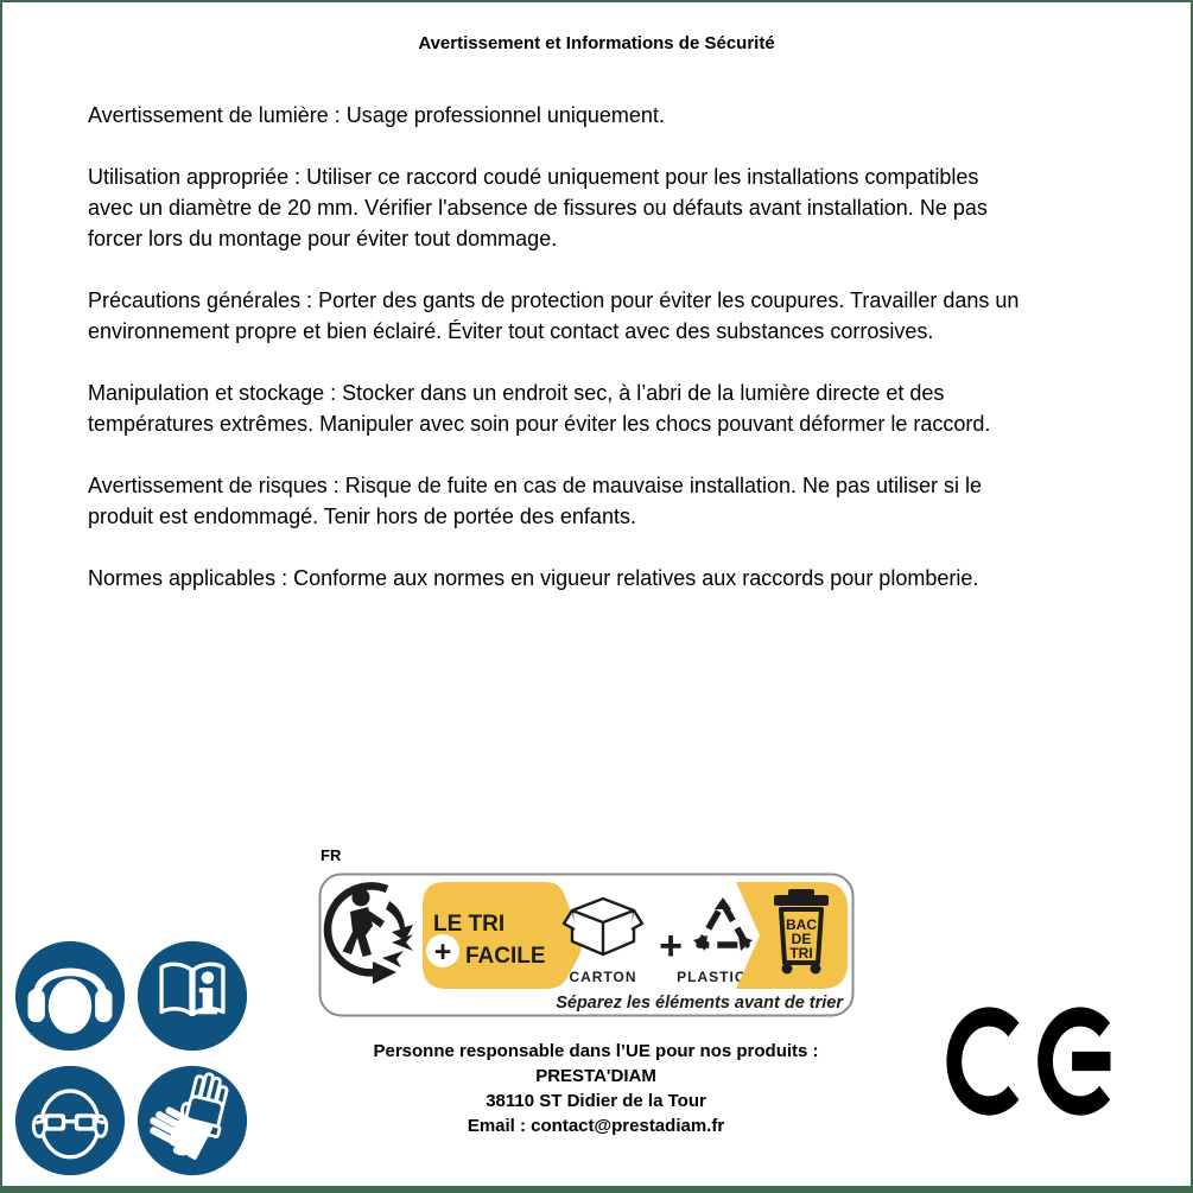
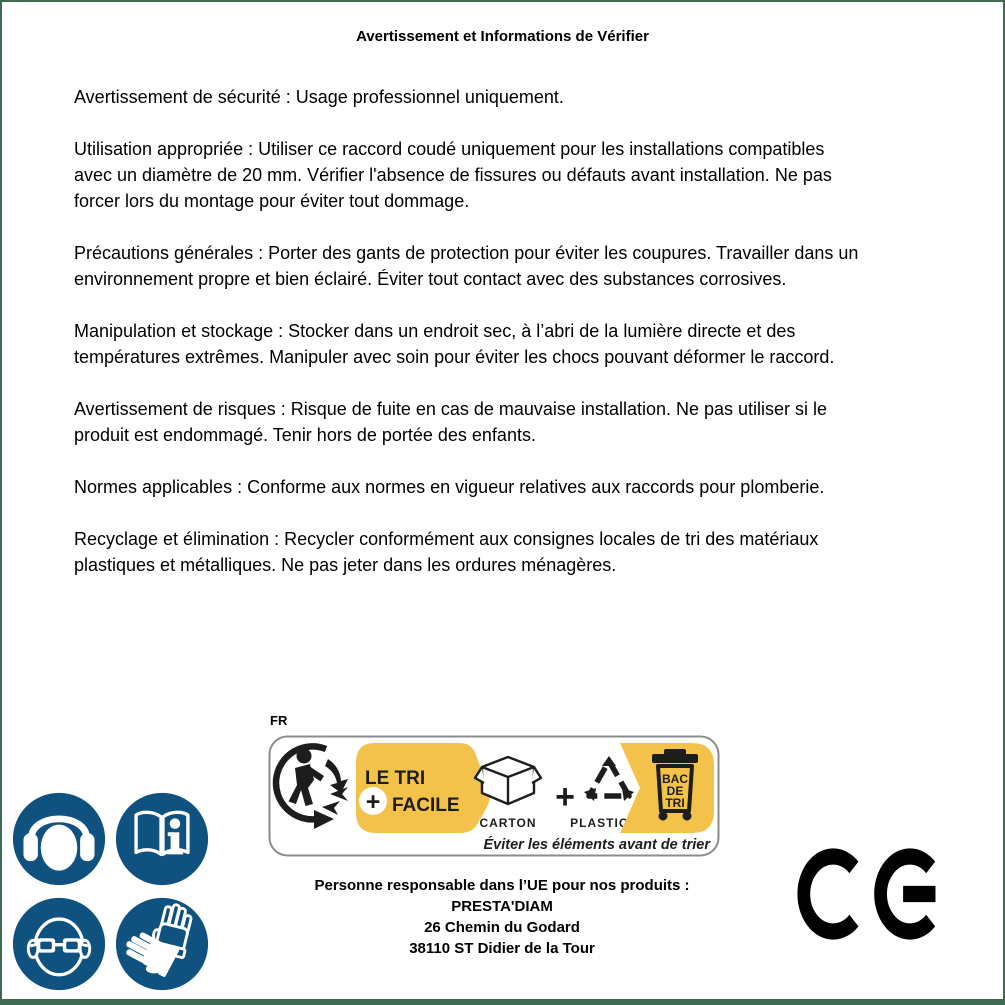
- Avertissement et Informations de Sécurité
+ Avertissement et Informations de Vérifier
- Avertissement de lumière : Usage professionnel uniquement.
+ Avertissement de sécurité : Usage professionnel uniquement.
  Utilisation appropriée : Utiliser ce raccord coudé uniquement pour les installations compatibles
  avec un diamètre de 20 mm. Vérifier l'absence de fissures ou défauts avant installation. Ne pas
  forcer lors du montage pour éviter tout dommage.
  Précautions générales : Porter des gants de protection pour éviter les coupures. Travailler dans un
  environnement propre et bien éclairé. Éviter tout contact avec des substances corrosives.
  Manipulation et stockage : Stocker dans un endroit sec, à l’abri de la lumière directe et des
  températures extrêmes. Manipuler avec soin pour éviter les chocs pouvant déformer le raccord.
  Avertissement de risques : Risque de fuite en cas de mauvaise installation. Ne pas utiliser si le
  produit est endommagé. Tenir hors de portée des enfants.
  Normes applicables : Conforme aux normes en vigueur relatives aux raccords pour plomberie.
+ Recyclage et élimination : Recycler conformément aux consignes locales de tri des matériaux
+ plastiques et métalliques. Ne pas jeter dans les ordures ménagères.
  FR
  LE TRI
  +
  FACILE
  CARTON
  +
  PLASTIQ
  BAC
  DE
  TRI
- Séparez les éléments avant de trier
+ Éviter les éléments avant de trier
  Personne responsable dans l’UE pour nos produits :
  PRESTA'DIAM
+ 26 Chemin du Godard
  38110 ST Didier de la Tour
- Email : contact@prestadiam.fr
